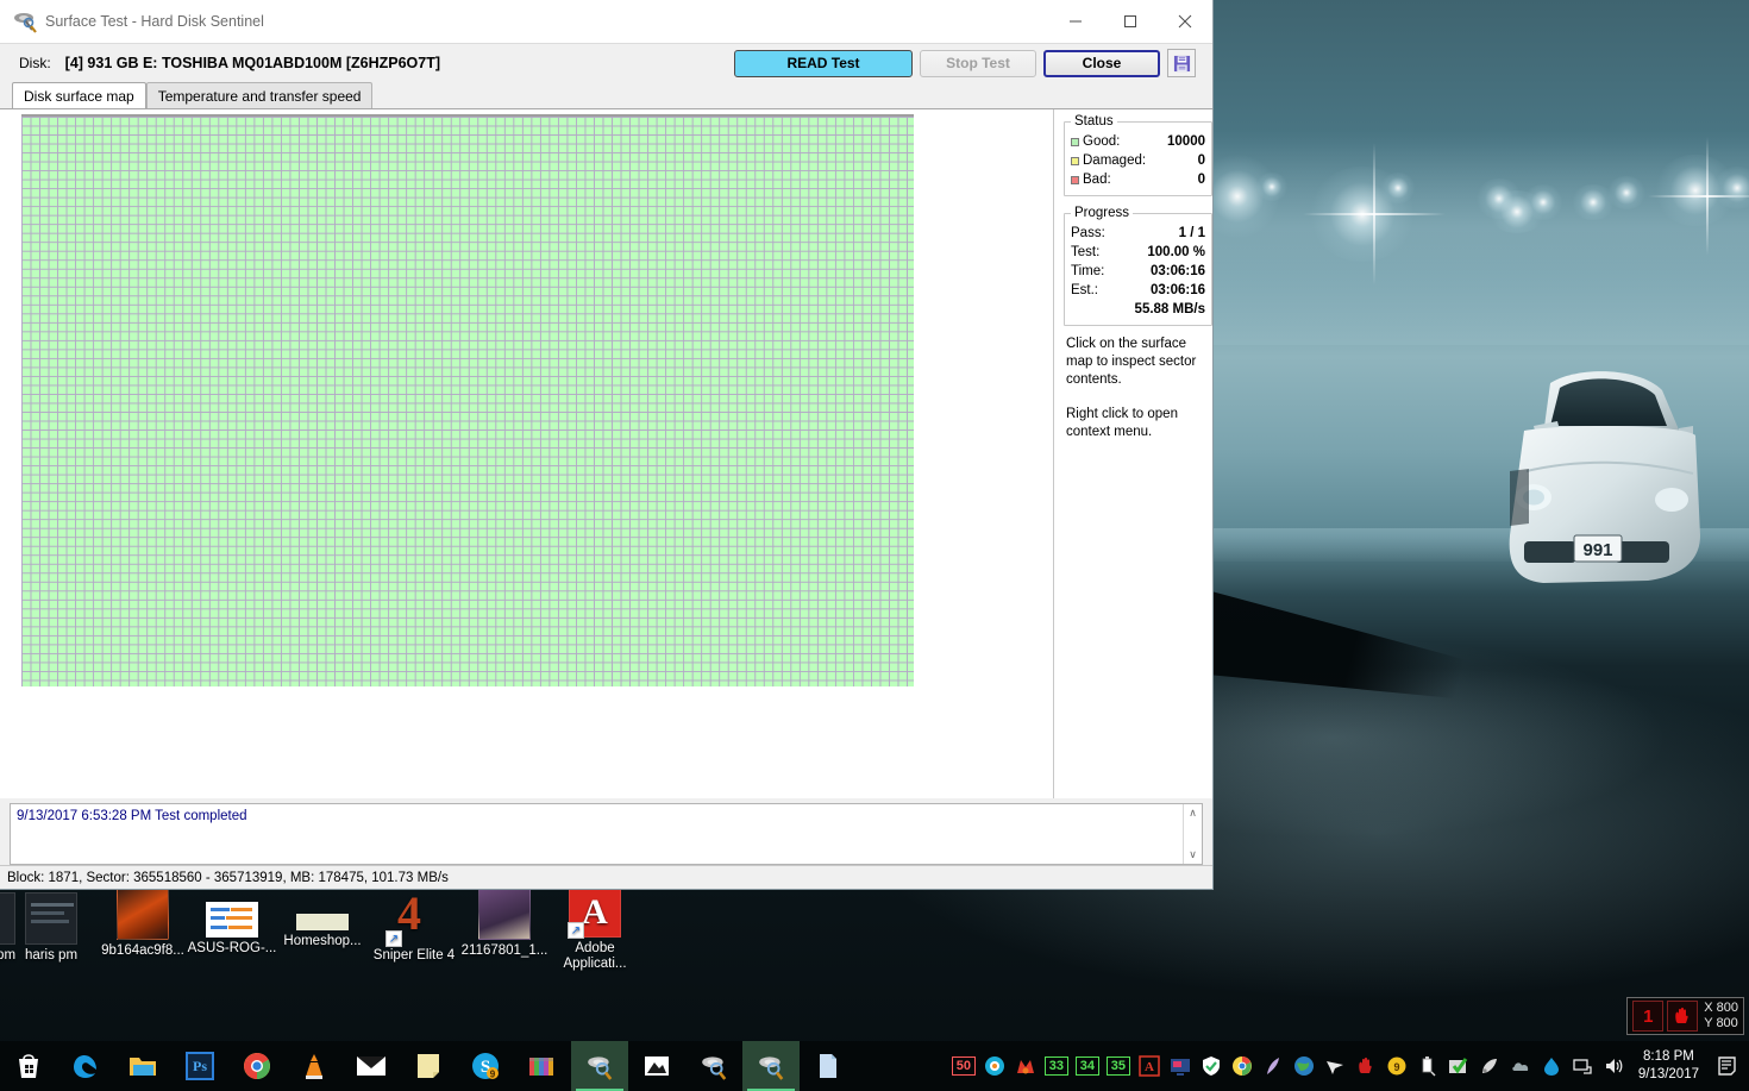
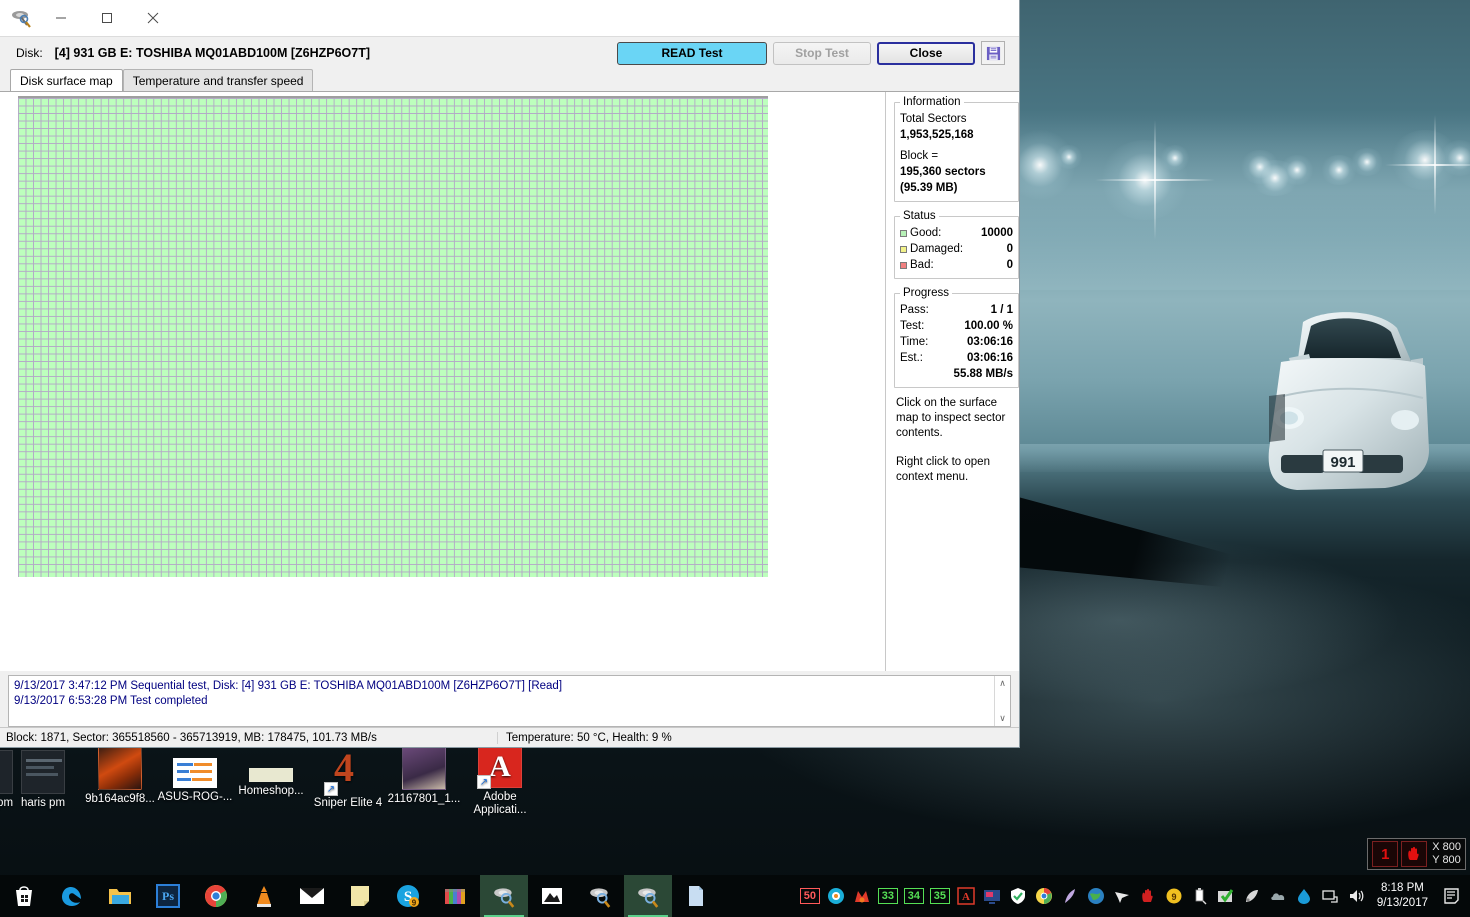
  991
  haris pm
  9b164ac9f8...
  ASUS-ROG-...
  Homeshop...
  4
  ↗
  Sniper Elite 4
  21167801_1...
  A
  ↗
  Adobe Applicati...
- Surface Test - Hard Disk Sentinel
  Disk:
  [4] 931 GB E: TOSHIBA MQ01ABD100M [Z6HZP6O7T]
  READ Test
  Stop Test
  Close
  Disk surface map
  Temperature and transfer speed
+ Information
+ Total Sectors
+ 1,953,525,168
+ Block =
+ 195,360 sectors
+ (95.39 MB)
  Status
  Good:
  10000
  Damaged:
  0
  Bad:
  0
  Progress
  Pass:
  1 / 1
  Test:
  100.00 %
  Time:
  03:06:16
  Est.:
  03:06:16
  55.88 MB/s
  Click on the surface map to inspect sector contents.
  Right click to open context menu.
+ 9/13/2017 3:47:12 PM Sequential test, Disk: [4] 931 GB E: TOSHIBA MQ01ABD100M [Z6HZP6O7T] [Read]
  9/13/2017 6:53:28 PM Test completed
  ∧
  ∨
  Block: 1871, Sector: 365518560 - 365713919, MB: 178475, 101.73 MB/s
+ Temperature: 50 °C, Health: 9 %
  1
  X 800
  Y 800
  Ps
  S
  9
  50
  33
  34
  35
  A
  9
  8:18 PM
  9/13/2017
